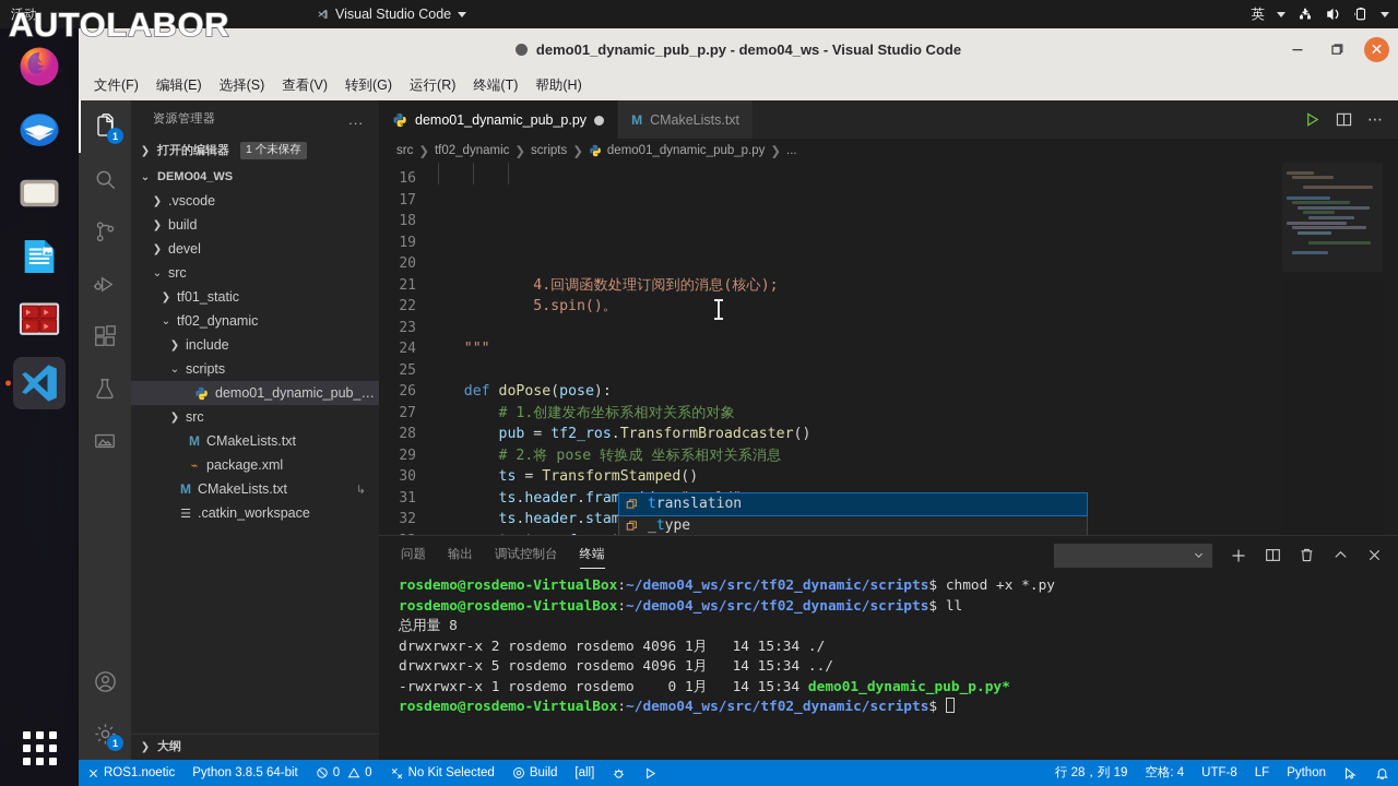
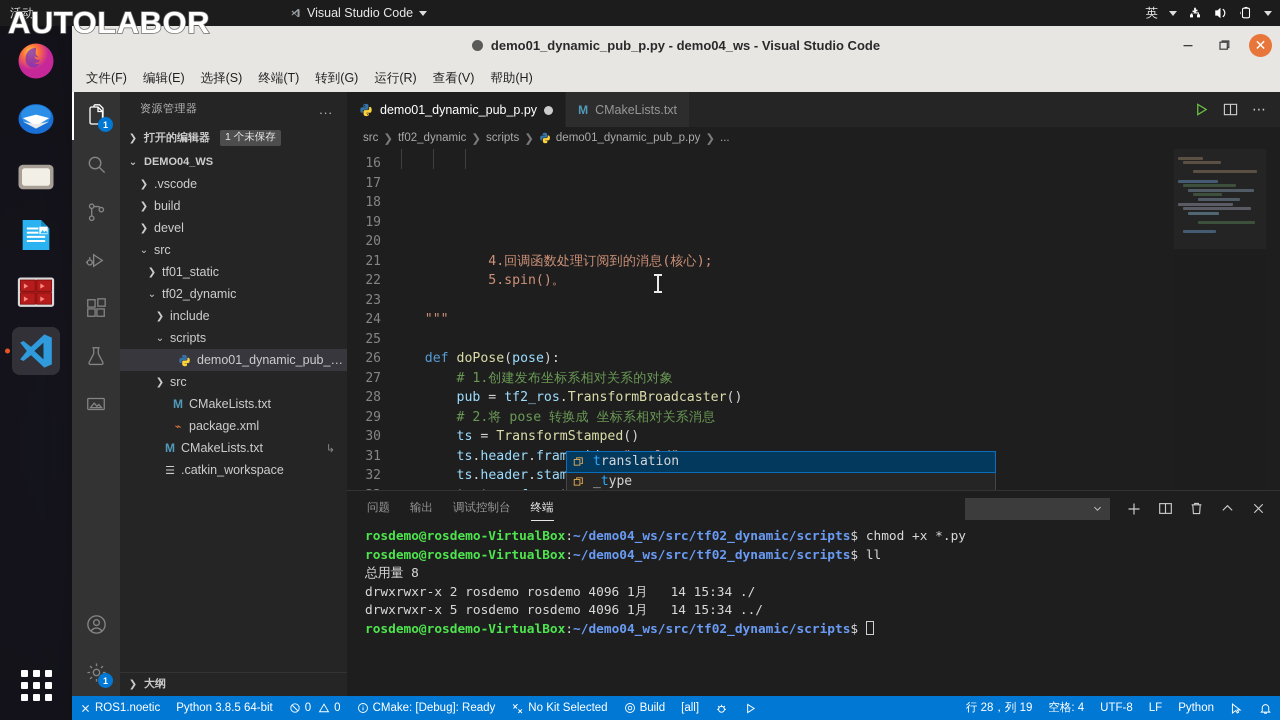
  活动
  Visual Studio Code
  英
  AUTOLABOR
  demo01_dynamic_pub_p.py - demo04_ws - Visual Studio Code
  ✕
  文件(F)
  编辑(E)
  选择(S)
- 查看(V)
+ 终端(T)
  转到(G)
  运行(R)
- 终端(T)
+ 查看(V)
  帮助(H)
  1
  1
  资源管理器
  ...
  ❯
  打开的编辑器
  1 个未保存
  ⌄
  DEMO04_WS
  ❯
  .vscode
  ❯
  build
  ❯
  devel
  ⌄
  src
  ❯
  tf01_static
  ⌄
  tf02_dynamic
  ❯
  include
  ⌄
  scripts
  demo01_dynamic_pub_p.p
  ❯
  src
  M
  CMakeLists.txt
  ⌁
  package.xml
  M
  CMakeLists.txt
  ↳
  ☰
  .catkin_workspace
  ❯
  大纲
  demo01_dynamic_pub_p.py
  M
  CMakeLists.txt
  ⋯
  src
  ❯
  tf02_dynamic
  ❯
  scripts
  ❯
  demo01_dynamic_pub_p.py
  ❯
  ...
  16
  17
  18
  19
  20
  21
  22
  23
  24
  25
  26
  27
  28
  29
  30
  31
  32
  4.回调函数处理订阅到的消息(核心);
  5.spin()。
  """
  def doPose(pose):
  # 1.创建发布坐标系相对关系的对象
  pub = tf2_ros.TransformBroadcaster()
  # 2.将 pose 转换成 坐标系相对关系消息
  ts = TransformStamped()
  translation
  _type
  问题
  输出
  调试控制台
  终端
  rosdemo@rosdemo-VirtualBox:~/demo04_ws/src/tf02_dynamic/scripts$ chmod +x *.py
  rosdemo@rosdemo-VirtualBox:~/demo04_ws/src/tf02_dynamic/scripts$ ll
  总用量 8
  drwxrwxr-x 2 rosdemo rosdemo 4096 1月 14 15:34 ./
  drwxrwxr-x 5 rosdemo rosdemo 4096 1月 14 15:34 ../
- -rwxrwxr-x 1 rosdemo rosdemo 0 1月 14 15:34 demo01_dynamic_pub_p.py*
  rosdemo@rosdemo-VirtualBox:~/demo04_ws/src/tf02_dynamic/scripts$
  ROS1.noetic
  Python 3.8.5 64-bit
  0
  0
+ CMake: [Debug]: Ready
  No Kit Selected
  Build
  [all]
  行 28，列 19
  空格: 4
  UTF-8
  LF
  Python
